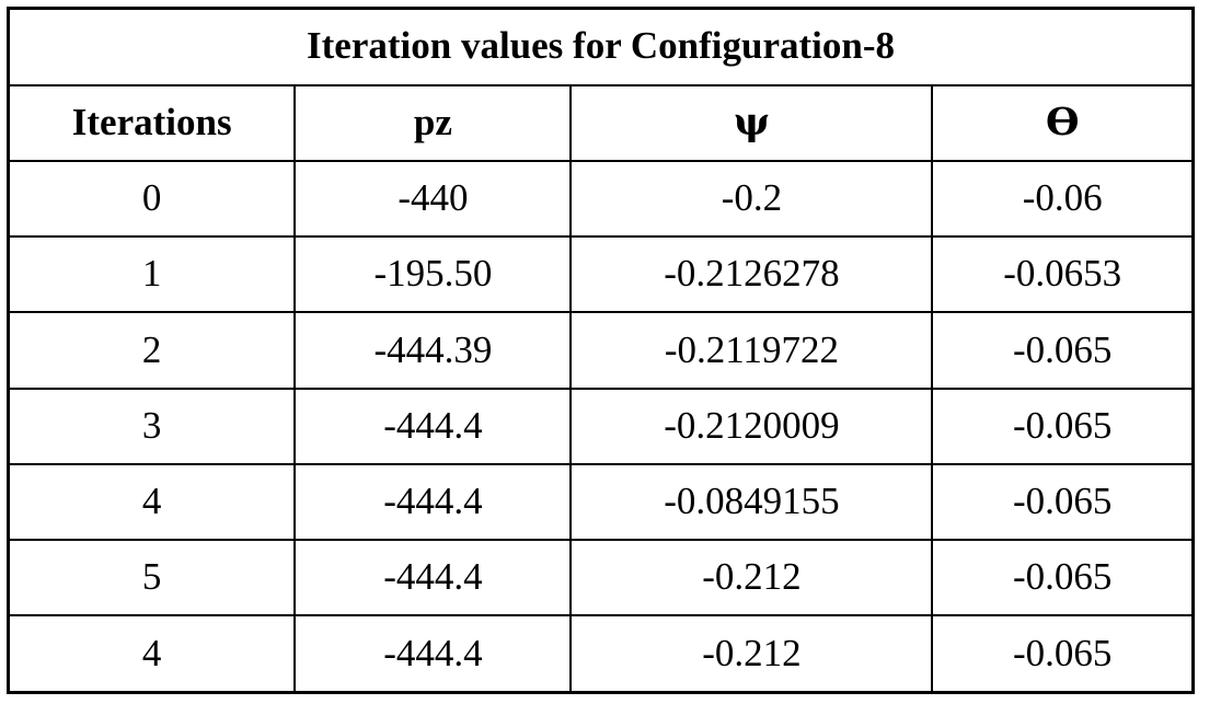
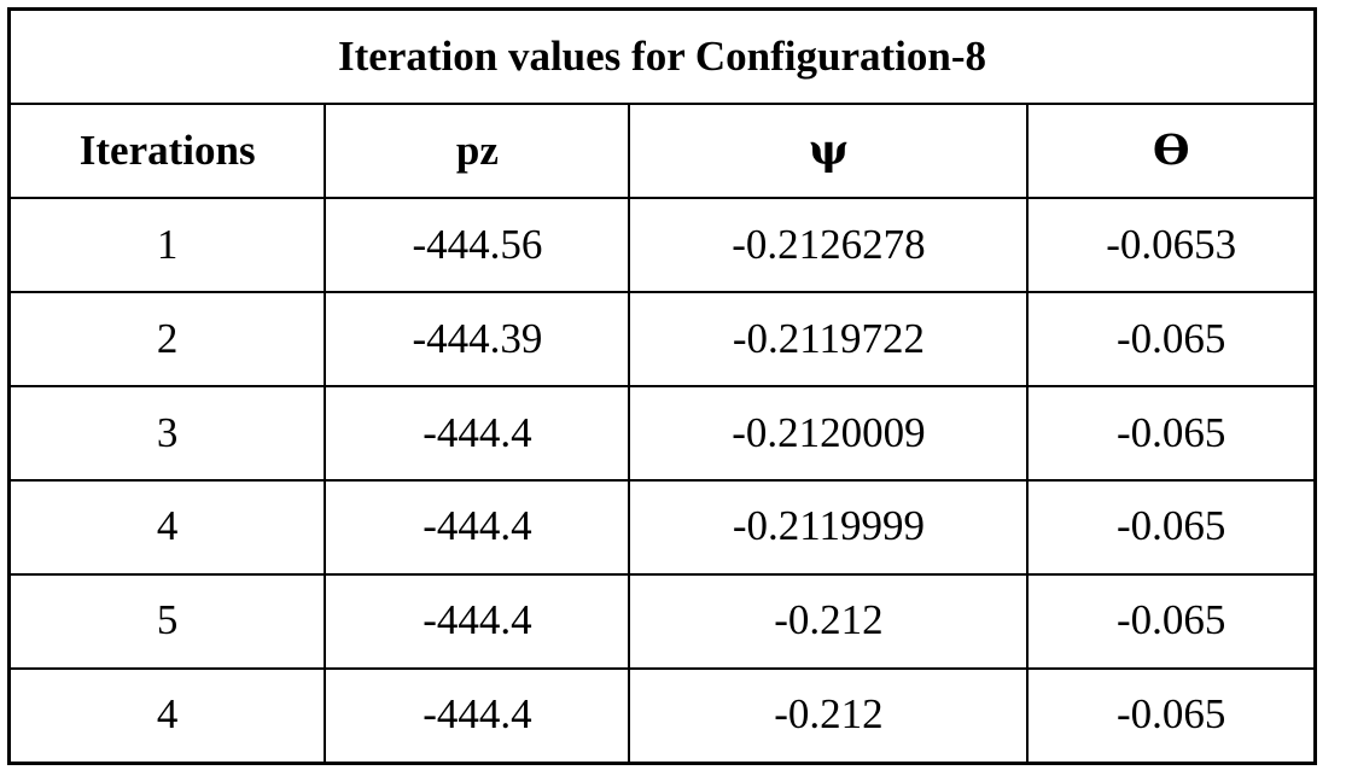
  Iteration values for Configuration-8
  Iterations	pz	ψ	Ɵ
- 0	-440	-0.2	-0.06
- 1	-195.50	-0.2126278	-0.0653
+ 1	-444.56	-0.2126278	-0.0653
  2	-444.39	-0.2119722	-0.065
  3	-444.4	-0.2120009	-0.065
- 4	-444.4	-0.0849155	-0.065
+ 4	-444.4	-0.2119999	-0.065
  5	-444.4	-0.212	-0.065
  4	-444.4	-0.212	-0.065
